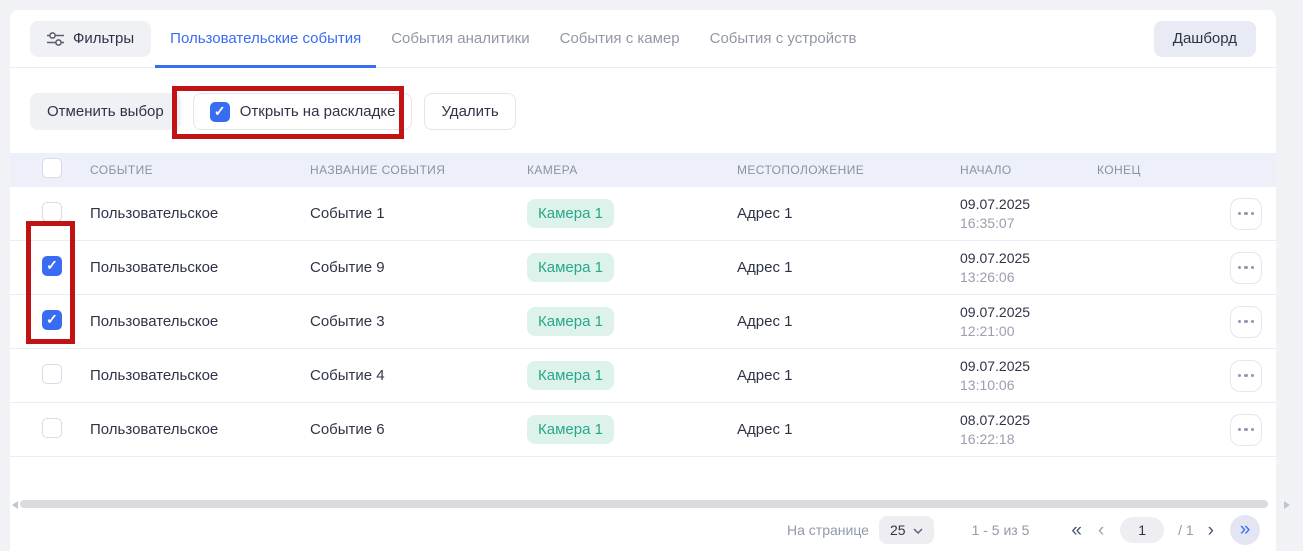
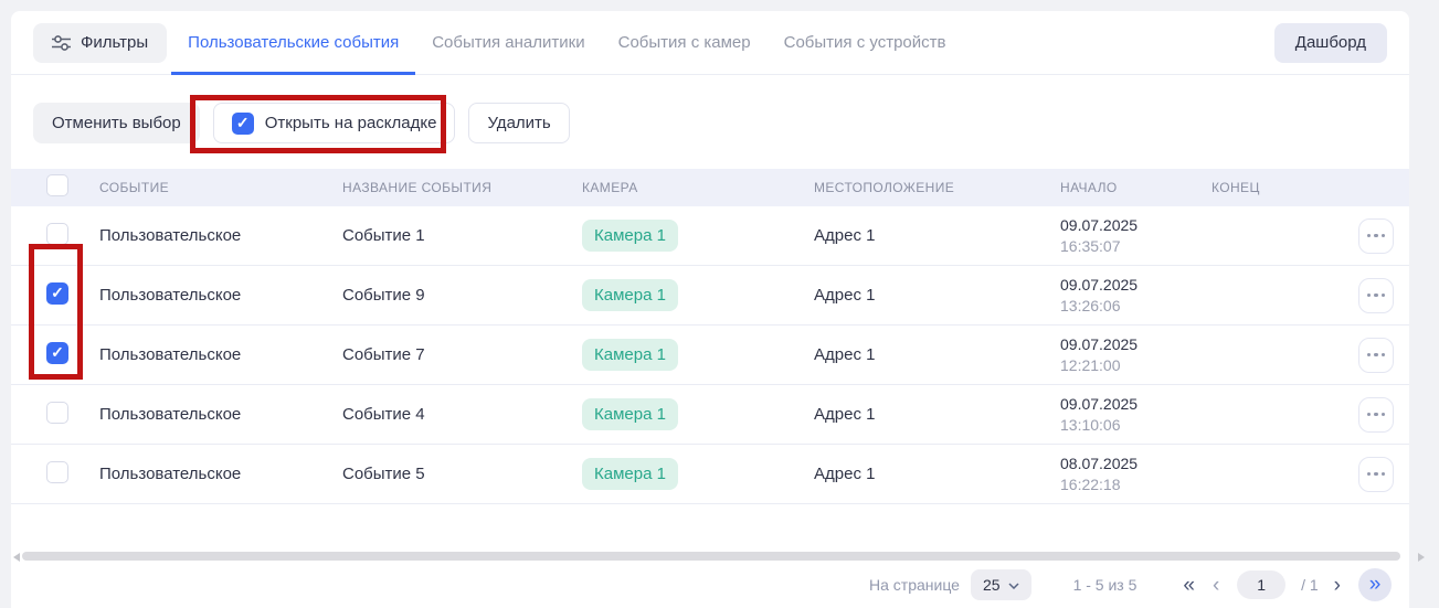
  Фильтры
  Пользовательские события
  События аналитики
  События с камер
  События с устройств
  Дашборд
  Отменить выбор
  Открыть на раскладке
  Удалить
  СОБЫТИЕ
  НАЗВАНИЕ СОБЫТИЯ
  КАМЕРА
  МЕСТОПОЛОЖЕНИЕ
  НАЧАЛО
  КОНЕЦ
  Пользовательское
  Событие 1
  Камера 1
  Адрес 1
  09.07.2025
  16:35:07
  Пользовательское
  Событие 9
  Камера 1
  Адрес 1
  09.07.2025
  13:26:06
  Пользовательское
- Событие 3
+ Событие 7
  Камера 1
  Адрес 1
  09.07.2025
  12:21:00
  Пользовательское
  Событие 4
  Камера 1
  Адрес 1
  09.07.2025
  13:10:06
  Пользовательское
- Событие 6
+ Событие 5
  Камера 1
  Адрес 1
  08.07.2025
  16:22:18
  На странице
  25
  1 - 5 из 5
  «
  ‹
  1
  / 1
  ›
  »
